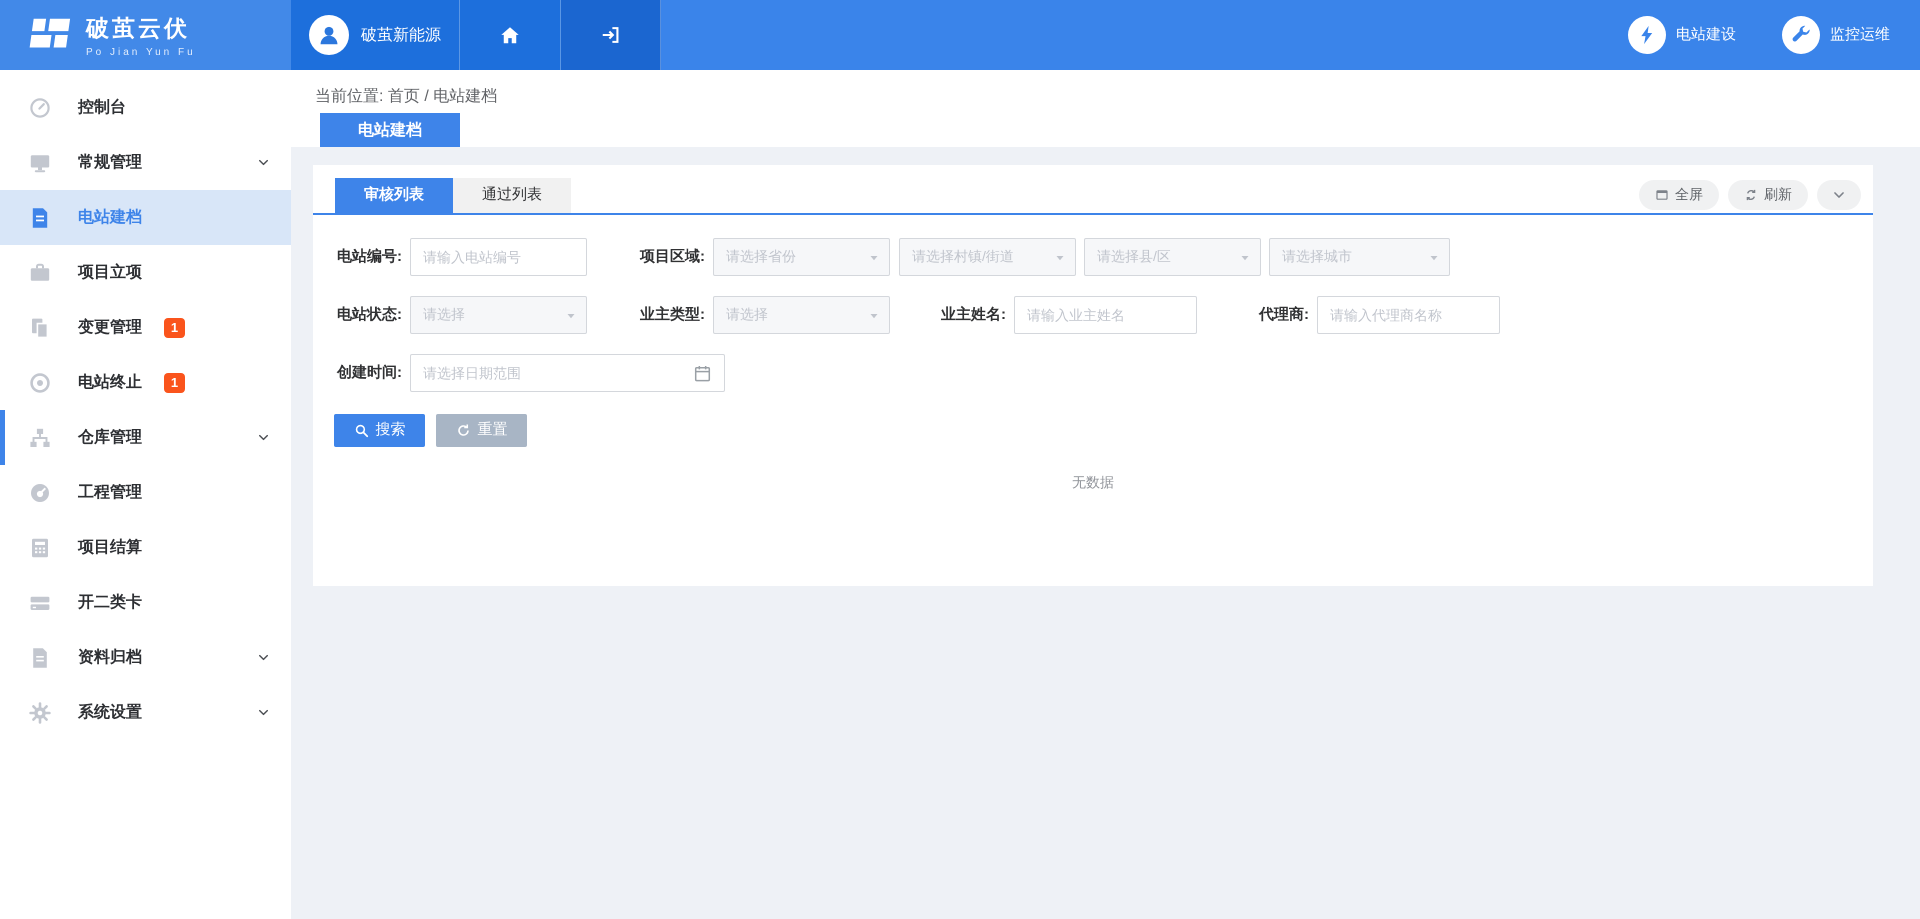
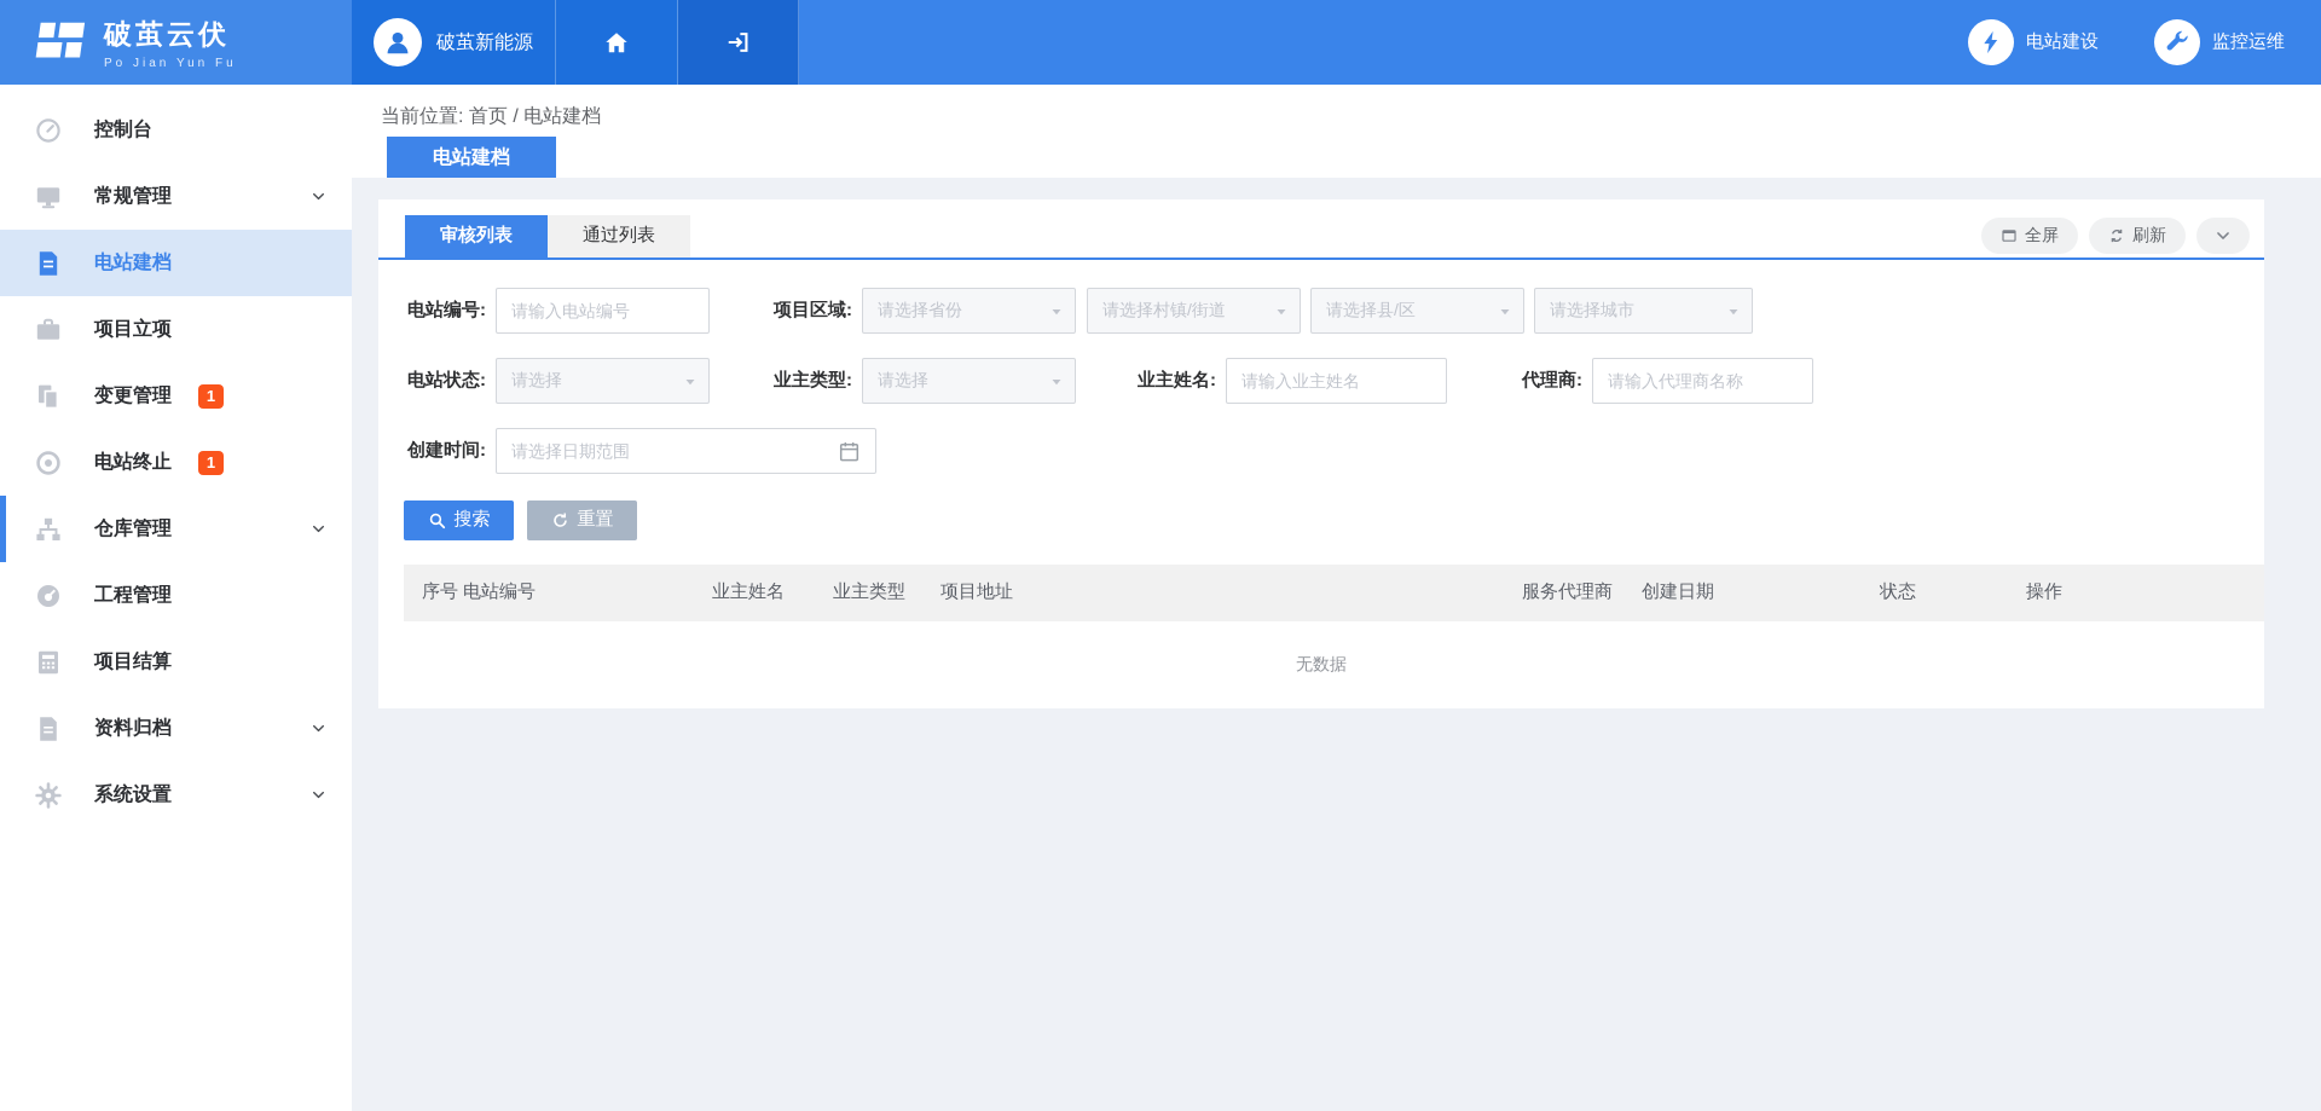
  破茧云伏
  Po Jian Yun Fu
  破茧新能源
  电站建设
  监控运维
  控制台
  常规管理
  电站建档
  项目立项
  变更管理
  1
  电站终止
  1
  仓库管理
  工程管理
  项目结算
- 开二类卡
  资料归档
  系统设置
  当前位置: 首页 / 电站建档
  电站建档
  审核列表
  通过列表
  全屏
  刷新
  电站编号:
  请输入电站编号
  项目区域:
  请选择省份
  请选择村镇/街道
  请选择县/区
  请选择城市
  电站状态:
  请选择
  业主类型:
  请选择
  业主姓名:
  请输入业主姓名
  代理商:
  请输入代理商名称
  创建时间:
  请选择日期范围
  搜索
  重置
+ 序号
+ 电站编号
+ 业主姓名
+ 业主类型
+ 项目地址
+ 服务代理商
+ 创建日期
+ 状态
+ 操作
  无数据
